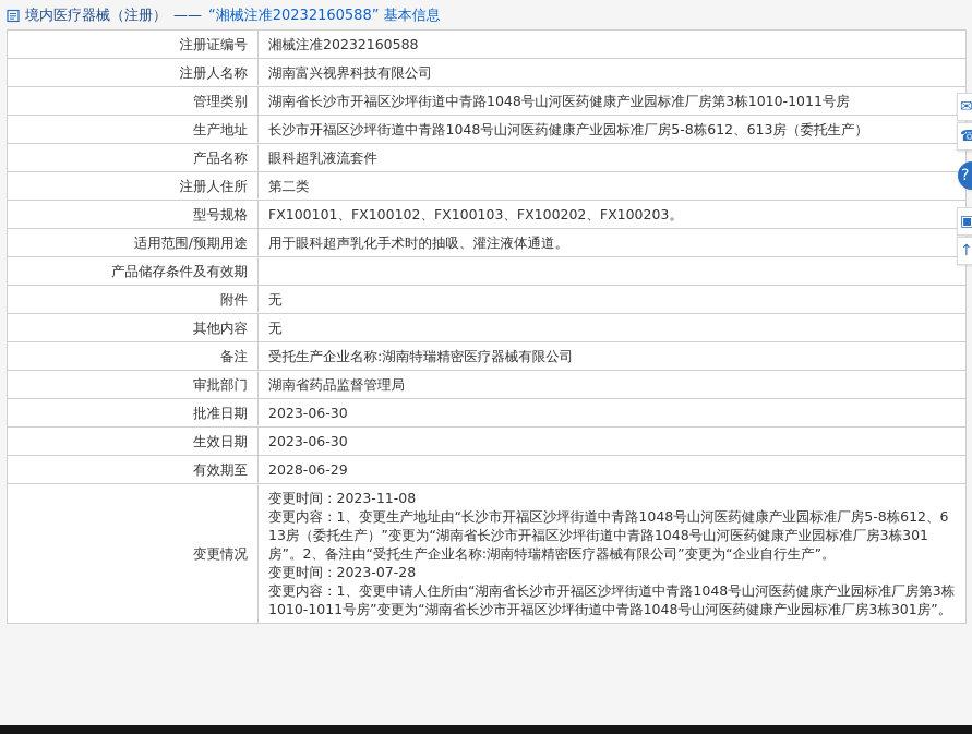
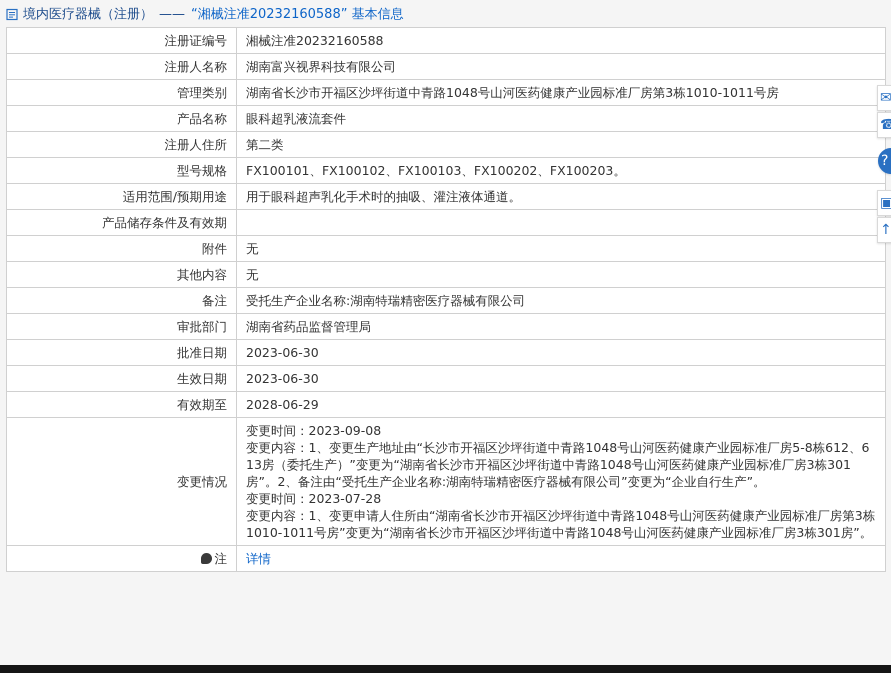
  境内医疗器械（注册）
  ——
  “湘械注准20232160588” 基本信息
  注册证编号	湘械注准20232160588
  注册人名称	湖南富兴视界科技有限公司
  管理类别	湖南省长沙市开福区沙坪街道中青路1048号山河医药健康产业园标准厂房第3栋1010-1011号房
- 生产地址	长沙市开福区沙坪街道中青路1048号山河医药健康产业园标准厂房5-8栋612、613房（委托生产）
  产品名称	眼科超乳液流套件
  注册人住所	第二类
  型号规格	FX100101、FX100102、FX100103、FX100202、FX100203。
  适用范围/预期用途	用于眼科超声乳化手术时的抽吸、灌注液体通道。
  产品储存条件及有效期
  附件	无
  其他内容	无
  备注	受托生产企业名称:湖南特瑞精密医疗器械有限公司
  审批部门	湖南省药品监督管理局
  批准日期	2023-06-30
  生效日期	2023-06-30
  有效期至	2028-06-29
- 变更情况	变更时间：2023-11-08 变更内容：1、变更生产地址由“长沙市开福区沙坪街道中青路1048号山河医药健康产业园标准厂房5-8栋612、613房（委托生产）”变更为“湖南省长沙市开福区沙坪街道中青路1048号山河医药健康产业园标准厂房3栋301房”。2、备注由“受托生产企业名称:湖南特瑞精密医疗器械有限公司”变更为“企业自行生产”。 变更时间：2023-07-28 变更内容：1、变更申请人住所由“湖南省长沙市开福区沙坪街道中青路1048号山河医药健康产业园标准厂房第3栋1010-1011号房”变更为“湖南省长沙市开福区沙坪街道中青路1048号山河医药健康产业园标准厂房3栋301房”。
+ 变更情况	变更时间：2023-09-08 变更内容：1、变更生产地址由“长沙市开福区沙坪街道中青路1048号山河医药健康产业园标准厂房5-8栋612、613房（委托生产）”变更为“湖南省长沙市开福区沙坪街道中青路1048号山河医药健康产业园标准厂房3栋301房”。2、备注由“受托生产企业名称:湖南特瑞精密医疗器械有限公司”变更为“企业自行生产”。 变更时间：2023-07-28 变更内容：1、变更申请人住所由“湖南省长沙市开福区沙坪街道中青路1048号山河医药健康产业园标准厂房第3栋1010-1011号房”变更为“湖南省长沙市开福区沙坪街道中青路1048号山河医药健康产业园标准厂房3栋301房”。
+ 注	详情
  ✉
  ☎
  ?
  ▣
  ↑
